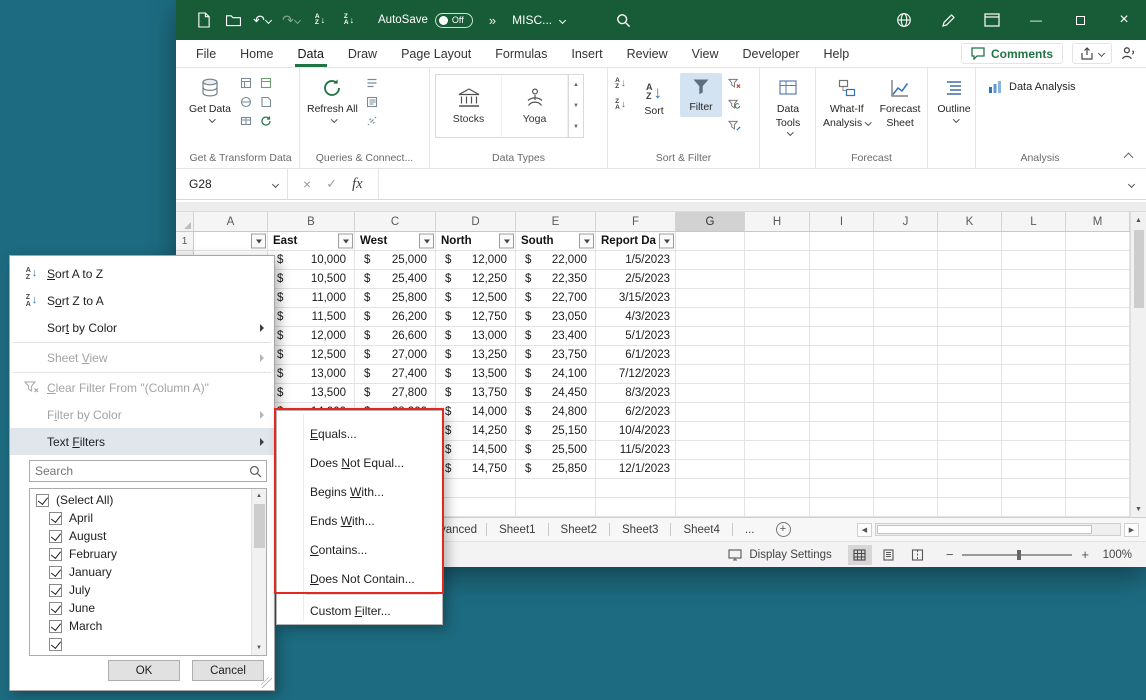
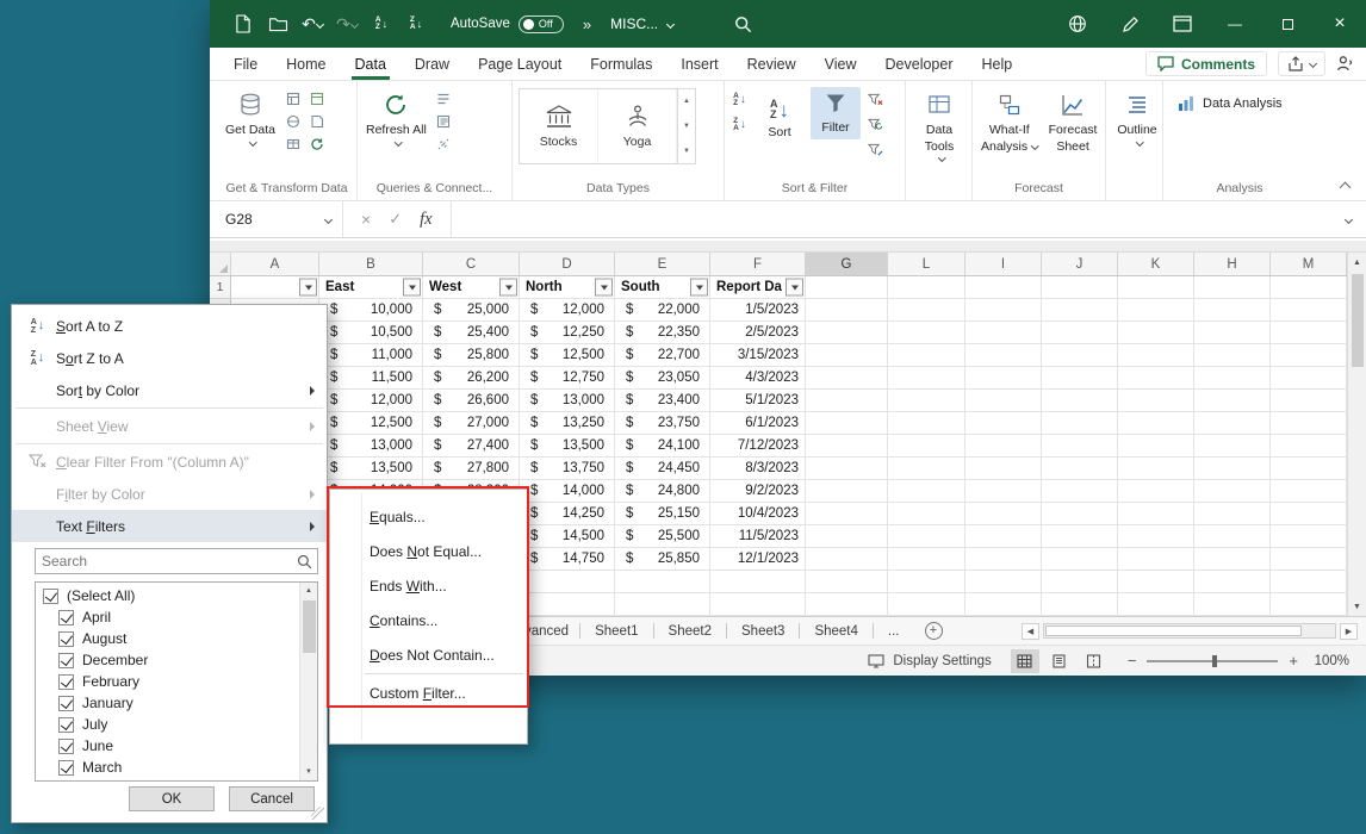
  ↶
  ↷
  ↓
  ↓
  AutoSave
  Off
  »
  MISC...
  —
  ×
  File
  Home
  Data
  Draw
  Page Layout
  Formulas
  Insert
  Review
  View
  Developer
  Help
  Comments
  Get Data
  Get & Transform Data
  Refresh All
  Queries & Connect...
  Stocks
  Yoga
  Data Types
  ↓
  ↓
  A
  Z
  ↓
  Sort
  Filter
  Sort & Filter
  Data Tools
  What-If
  Analysis
  Forecast
  Sheet
  Forecast
  Outline
  Data Analysis
  Analysis
  G28
  ×
  ✓
  fx
  A
  B
  C
  D
  E
  F
  G
- H
+ L
  I
  J
  K
- L
+ H
  M
  1
  East
  West
  North
  South
  Report Da
  $
  10,000
  $
  25,000
  $
  12,000
  $
  22,000
  1/5/2023
  $
  10,500
  $
  25,400
  $
  12,250
  $
  22,350
  2/5/2023
  $
  11,000
  $
  25,800
  $
  12,500
  $
  22,700
  3/15/2023
  $
  11,500
  $
  26,200
  $
  12,750
  $
  23,050
  4/3/2023
  $
  12,000
  $
  26,600
  $
  13,000
  $
  23,400
  5/1/2023
  $
  12,500
  $
  27,000
  $
  13,250
  $
  23,750
  6/1/2023
  $
  13,000
  $
  27,400
  $
  13,500
  $
  24,100
  7/12/2023
  $
  13,500
  $
  27,800
  $
  13,750
  $
  24,450
  8/3/2023
  $
  14,000
  $
  24,800
- 6/2/2023
+ 9/2/2023
  $
  14,250
  $
  25,150
  10/4/2023
  $
  14,500
  $
  25,500
  11/5/2023
  $
  14,750
  $
  25,850
  12/1/2023
  anced
  Sheet1
  Sheet2
  Sheet3
  Sheet4
  ...
  +
  Display Settings
  −
  +
  100%
  ↓
  Sort A to Z
  ↓
  Sort Z to A
  Sort by Color
  Sheet View
  Clear Filter From "(Column A)"
  Filter by Color
  Text Filters
  Search
  (Select All)
  April
  August
+ December
  February
  January
  July
  June
  March
  OK
  Cancel
  Equals...
  Does Not Equal...
- Begins With...
  Ends With...
  Contains...
  Does Not Contain...
  Custom Filter...
